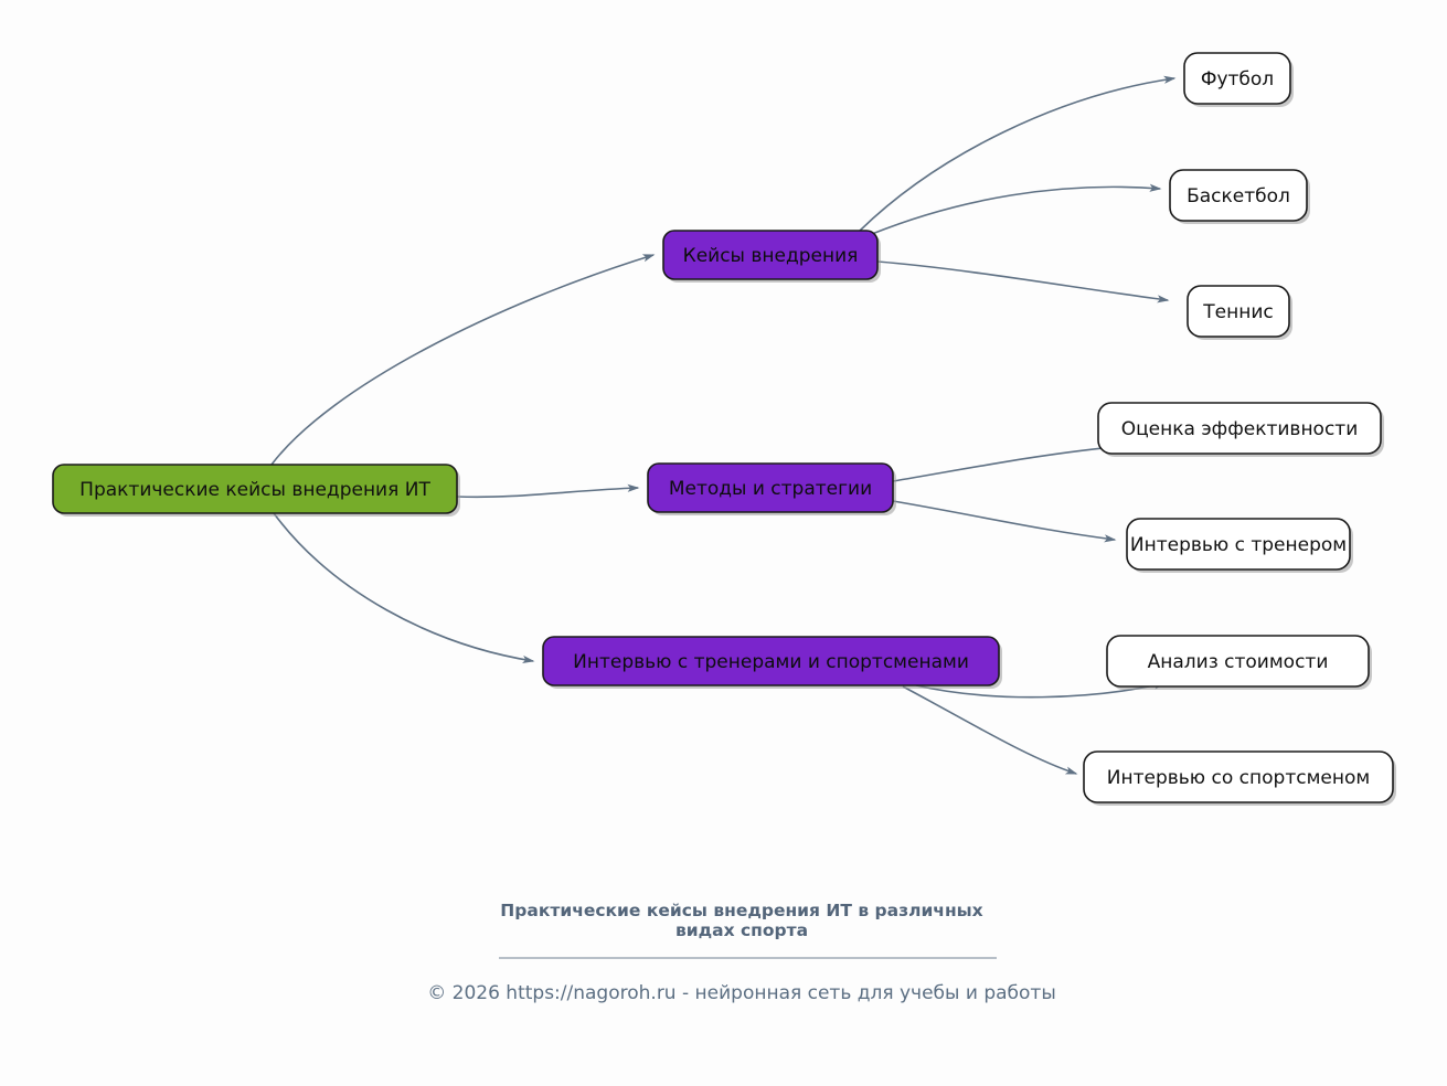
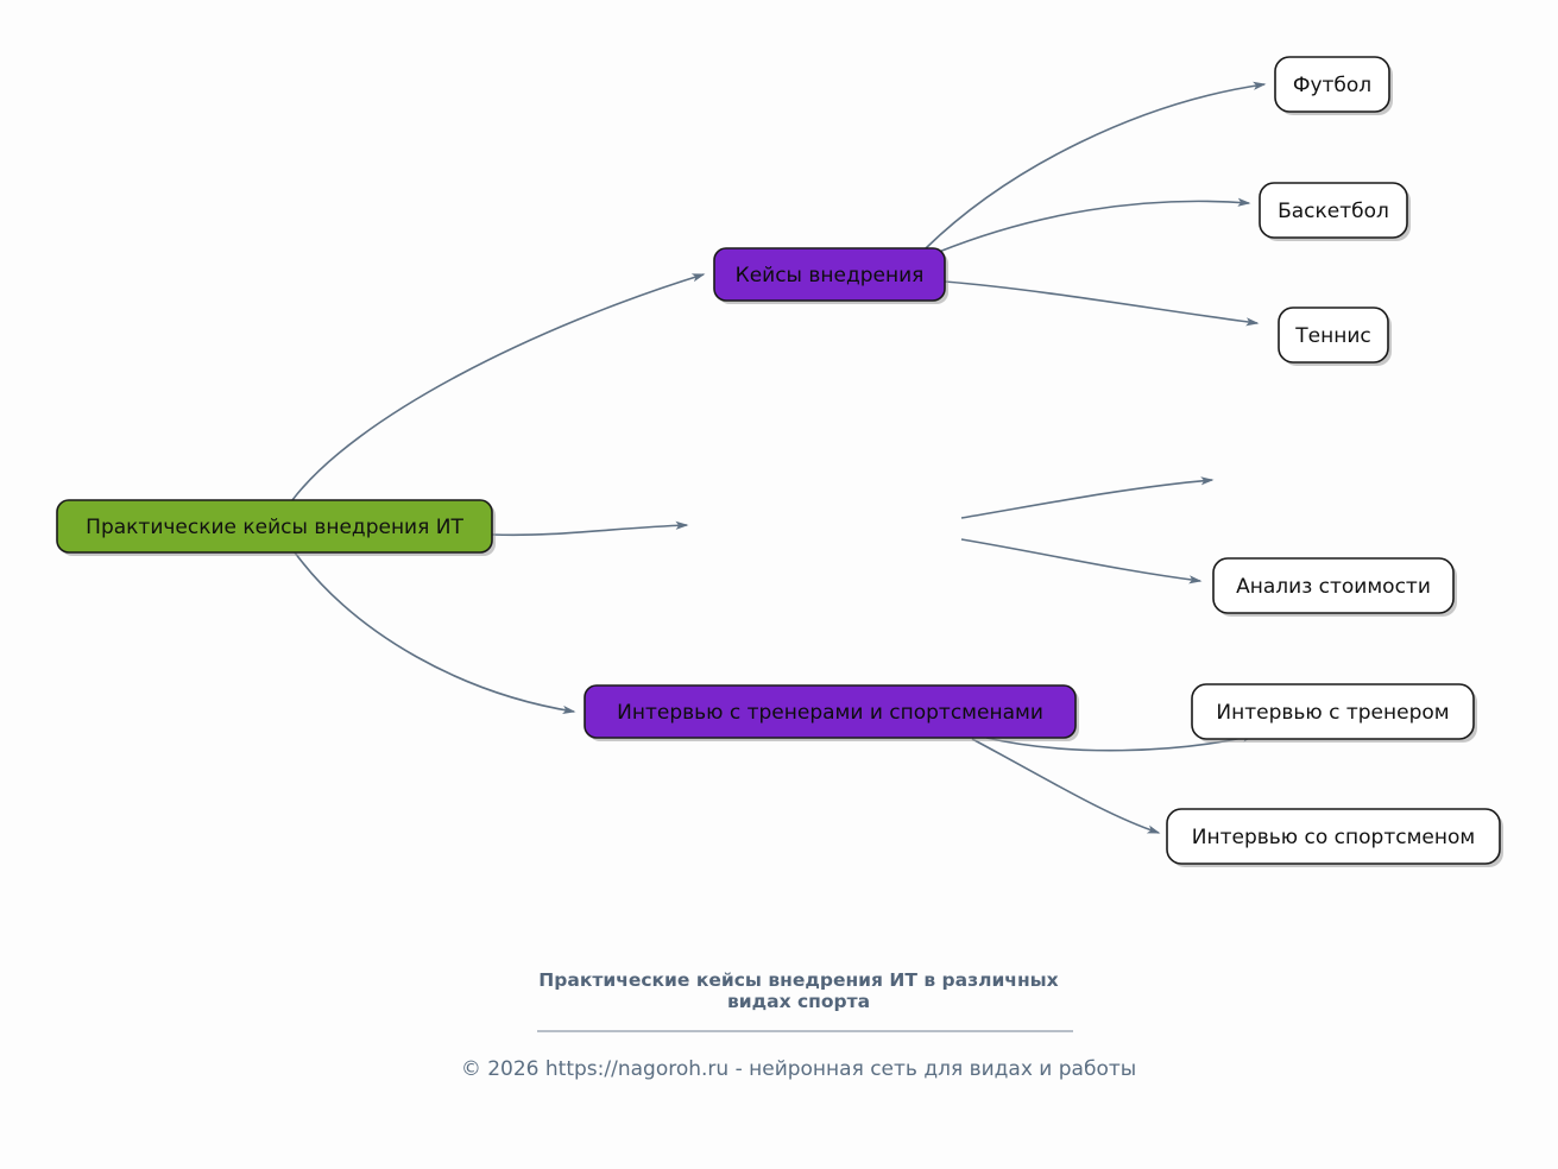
  Практические кейсы внедрения ИТ
  Кейсы внедрения
  Футбол
  Баскетбол
  Теннис
- Методы и стратегии
- Оценка эффективности
- Интервью с тренером
+ Анализ стоимости
  Интервью с тренерами и спортсменами
- Анализ стоимости
+ Интервью с тренером
  Интервью со спортсменом
  Практические кейсы внедрения ИТ в различных
  видах спорта
- © 2026 https://nagoroh.ru - нейронная сеть для учебы и работы
+ © 2026 https://nagoroh.ru - нейронная сеть для видах и работы
